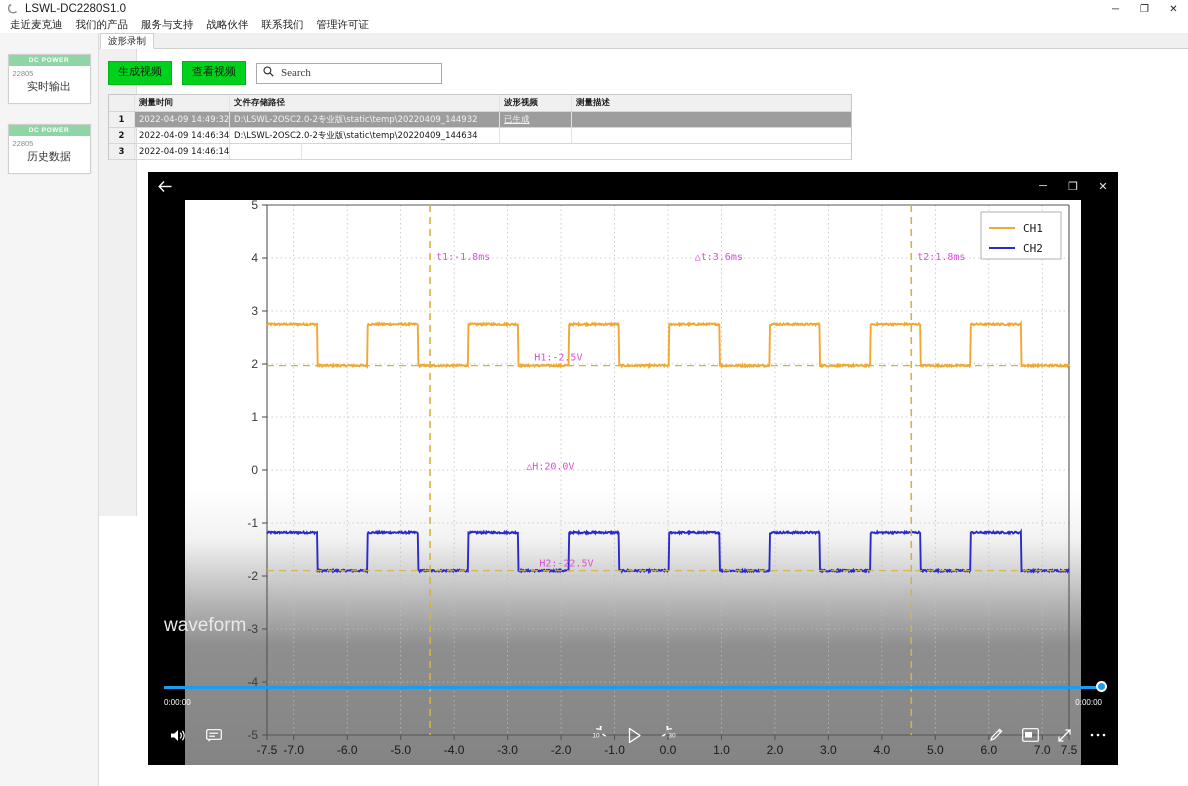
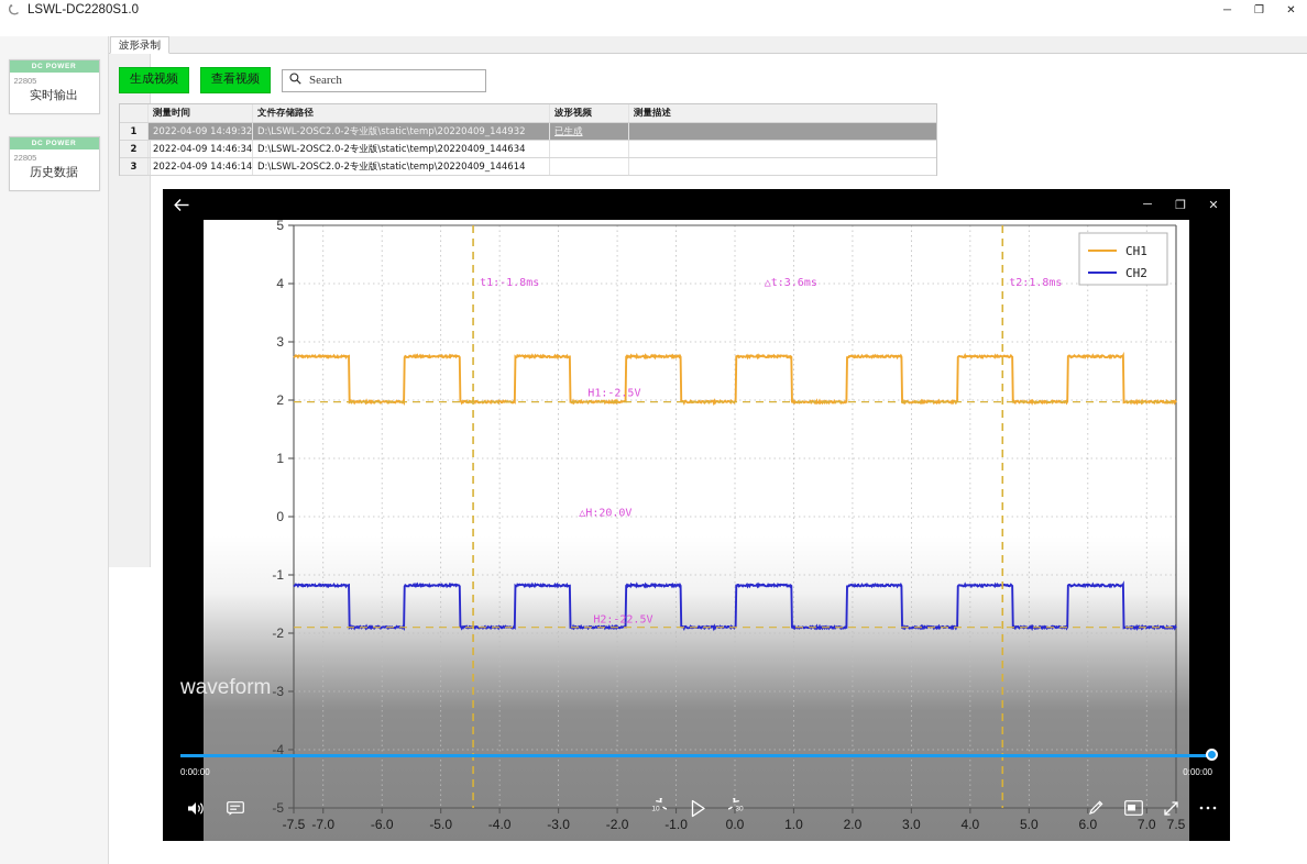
  LSWL-DC2280S1.0
  ─
  ❐
  ✕
- 走近麦克迪
- 我们的产品
- 服务与支持
- 战略伙伴
- 联系我们
- 管理许可证
  22805
  实时输出
  22805
  历史数据
  波形录制
  生成视频
  查看视频
  Search
  测量时间
  文件存储路径
  波形视频
  测量描述
  1
  2022-04-09 14:49:32
  D:\LSWL-2OSC2.0-2专业版\static\temp\20220409_144932
  已生成
  2
  2022-04-09 14:46:34
  D:\LSWL-2OSC2.0-2专业版\static\temp\20220409_144634
  3
  2022-04-09 14:46:14
+ D:\LSWL-2OSC2.0-2专业版\static\temp\20220409_144614
  5
  4
  3
  2
  1
  0
  -1
  -2
  -3
  -4
  -5
  -7.5
  -7.0
  -6.0
  -5.0
  -4.0
  -3.0
  -2.0
  -1.0
  0.0
  1.0
  2.0
  3.0
  4.0
  5.0
  6.0
  7.0
  7.5
  t1:-1.8ms
  t2:1.8ms
  △t:3.6ms
  H1:-2.5V
  H2:-22.5V
  △H:20.0V
  CH1
  CH2
  ─
  ❐
  ✕
  waveform
  0:00:00
  0:00:00
